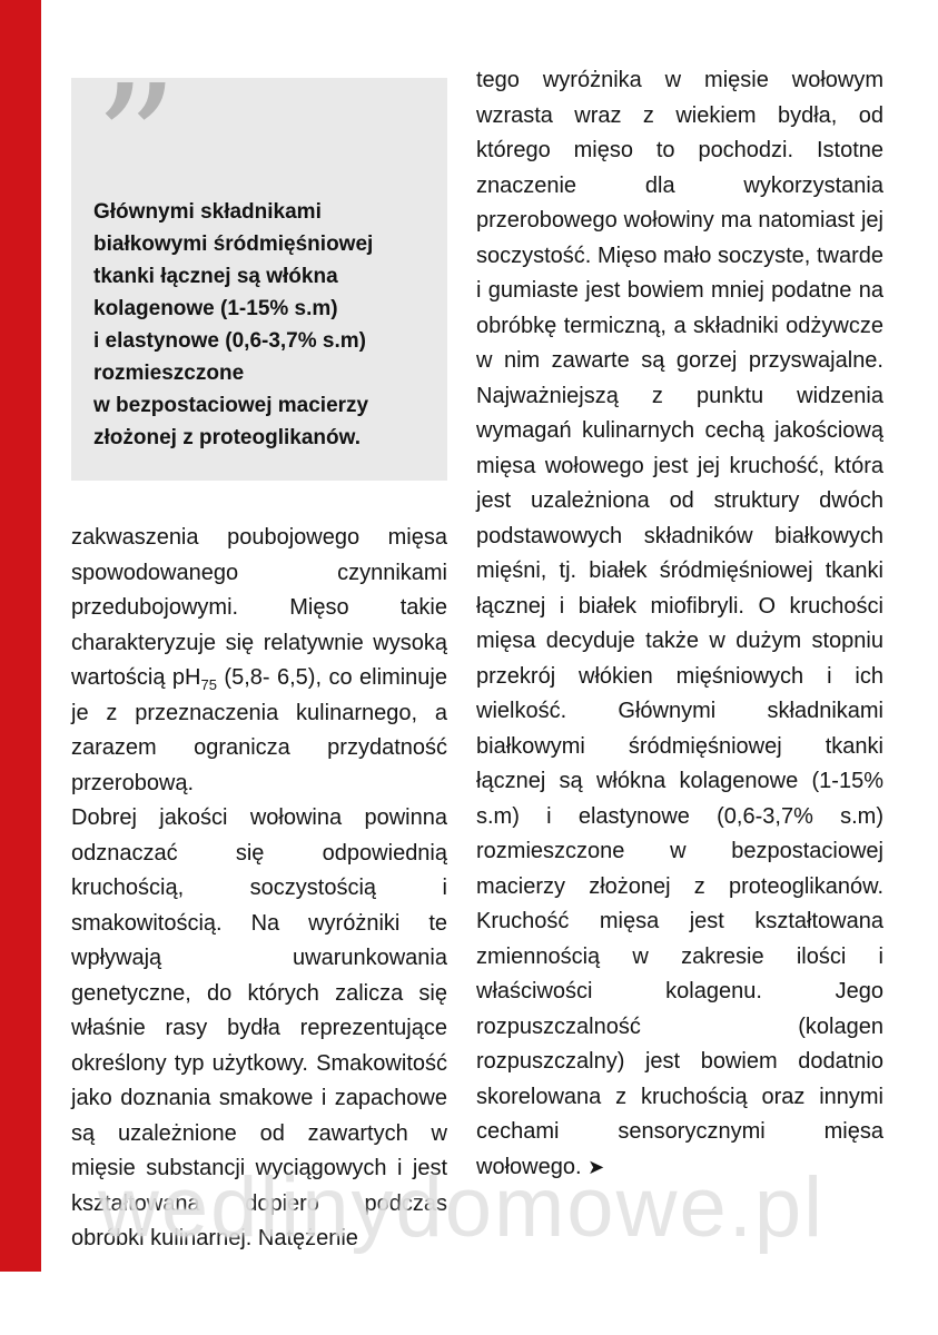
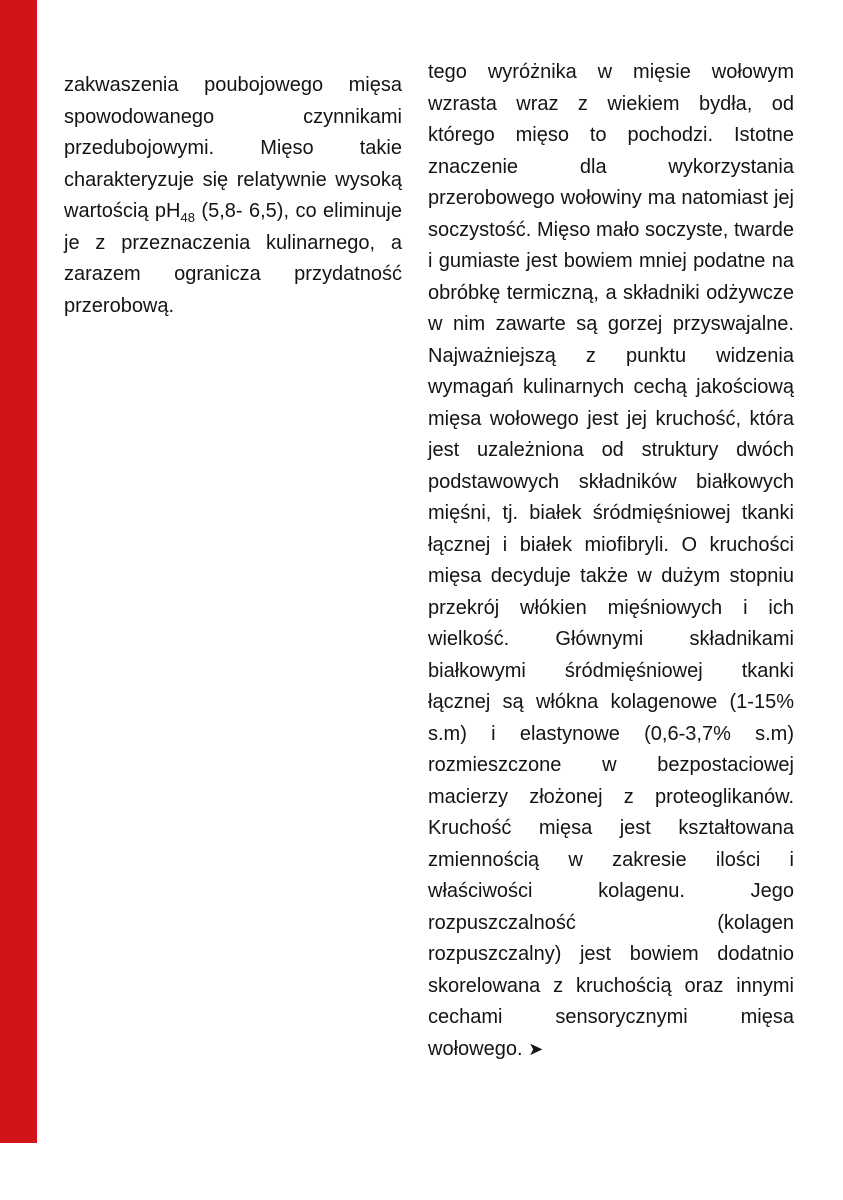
- ”
- Głównymi składnikami
- białkowymi śródmięśniowej
- tkanki łącznej są włókna
- kolagenowe (1-15% s.m)
- i elastynowe (0,6-3,7% s.m)
- rozmieszczone
- w bezpostaciowej macierzy
- złożonej z proteoglikanów.
- zakwaszenia poubojowego mięsa spowodowanego czynnikami przedubojowymi. Mięso takie charakteryzuje się relatywnie wysoką wartością pH75 (5,8- 6,5), co eliminuje je z przeznaczenia kulinarnego, a zarazem ogranicza przydatność przerobową.
+ zakwaszenia poubojowego mięsa spowodowanego czynnikami przedubojowymi. Mięso takie charakteryzuje się relatywnie wysoką wartością pH48 (5,8- 6,5), co eliminuje je z przeznaczenia kulinarnego, a zarazem ogranicza przydatność przerobową.
- Dobrej jakości wołowina powinna odznaczać się odpowiednią kruchością, soczystością i smakowitością. Na wyróżniki te wpływają uwarunkowania genetyczne, do których zalicza się właśnie rasy bydła reprezentujące określony typ użytkowy. Smakowitość jako doznania smakowe i zapachowe są uzależnione od zawartych w mięsie substancji wyciągowych i jest kształtowana dopiero podczas obróbki kulinarnej. Natężenie
  tego wyróżnika w mięsie wołowym wzrasta wraz z wiekiem bydła, od którego mięso to pochodzi. Istotne znaczenie dla wykorzystania przerobowego wołowiny ma natomiast jej soczystość. Mięso mało soczyste, twarde i gumiaste jest bowiem mniej podatne na obróbkę termiczną, a składniki odżywcze w nim zawarte są gorzej przyswajalne. Najważniejszą z punktu widzenia wymagań kulinarnych cechą jakościową mięsa wołowego jest jej kruchość, która jest uzależniona od struktury dwóch podstawowych składników białkowych mięśni, tj. białek śródmięśniowej tkanki łącznej i białek miofibryli. O kruchości mięsa decyduje także w dużym stopniu przekrój włókien mięśniowych i ich wielkość. Głównymi składnikami białkowymi śródmięśniowej tkanki łącznej są włókna kolagenowe (1-15% s.m) i elastynowe (0,6-3,7% s.m) rozmieszczone w bezpostaciowej macierzy złożonej z proteoglikanów. Kruchość mięsa jest kształtowana zmiennością w zakresie ilości i właściwości kolagenu. Jego rozpuszczalność (kolagen rozpuszczalny) jest bowiem dodatnio skorelowana z kruchością oraz innymi cechami sensorycznymi mięsa wołowego. ➤
- wedlinydomowe.pl
